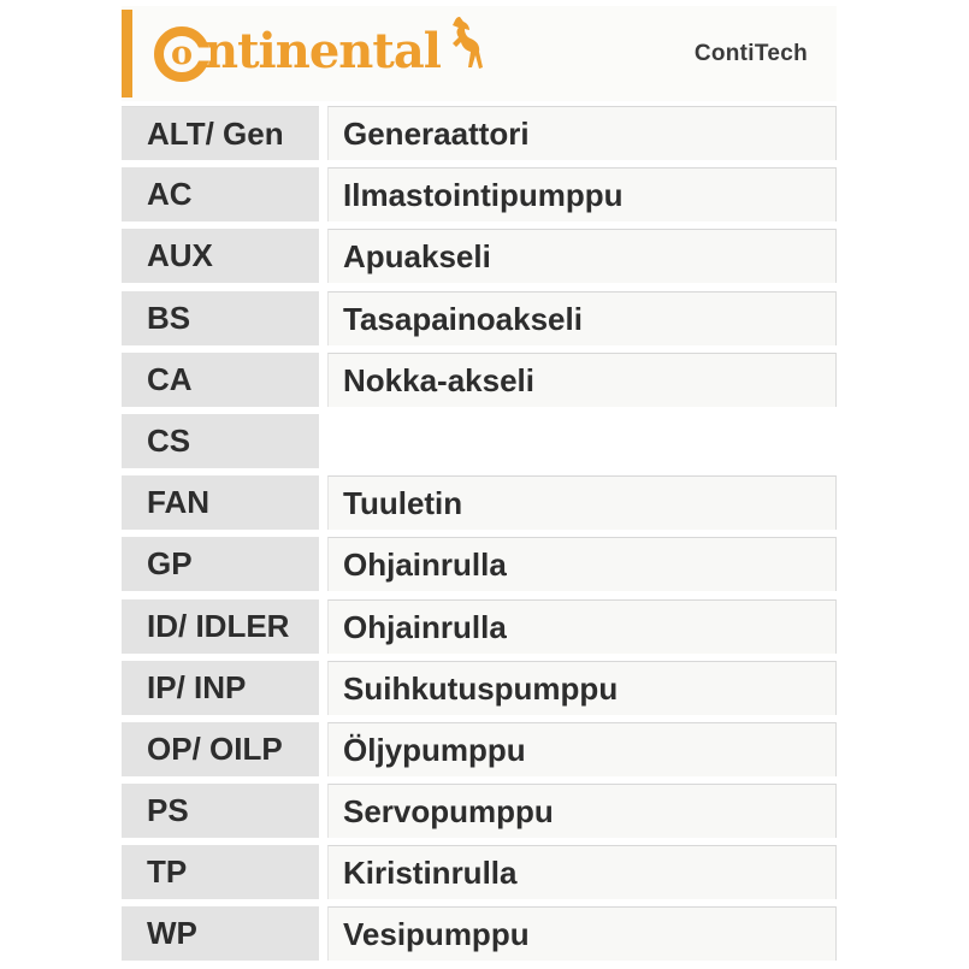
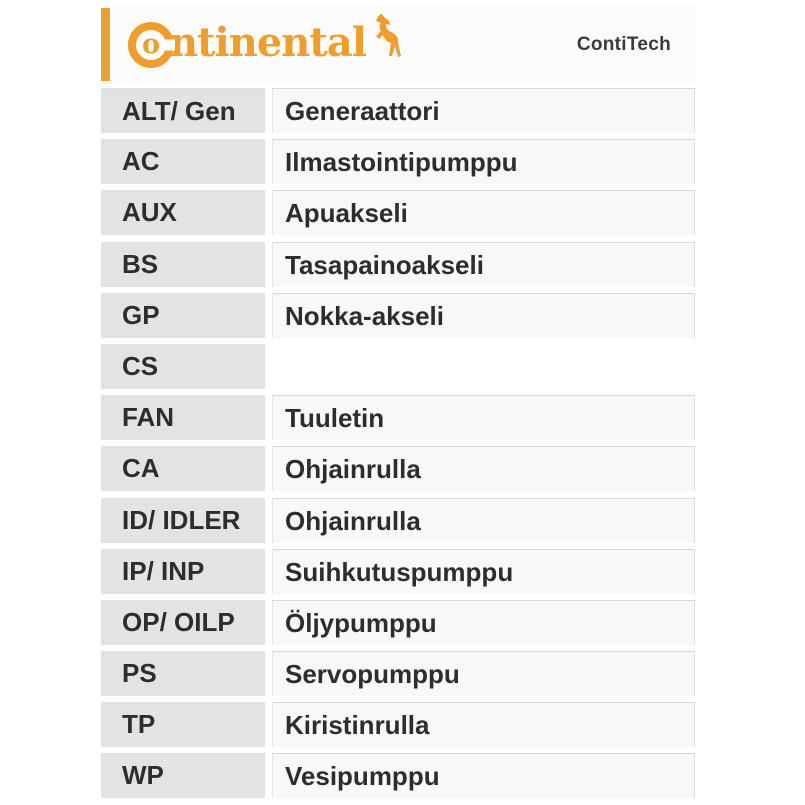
  o
  ntinental
  ContiTech
  ALT/ Gen
  Generaattori
  AC
  Ilmastointipumppu
  AUX
  Apuakseli
  BS
  Tasapainoakseli
- CA
+ GP
  Nokka-akseli
  CS
  FAN
  Tuuletin
- GP
+ CA
  Ohjainrulla
  ID/ IDLER
  Ohjainrulla
  IP/ INP
  Suihkutuspumppu
  OP/ OILP
  Öljypumppu
  PS
  Servopumppu
  TP
  Kiristinrulla
  WP
  Vesipumppu
